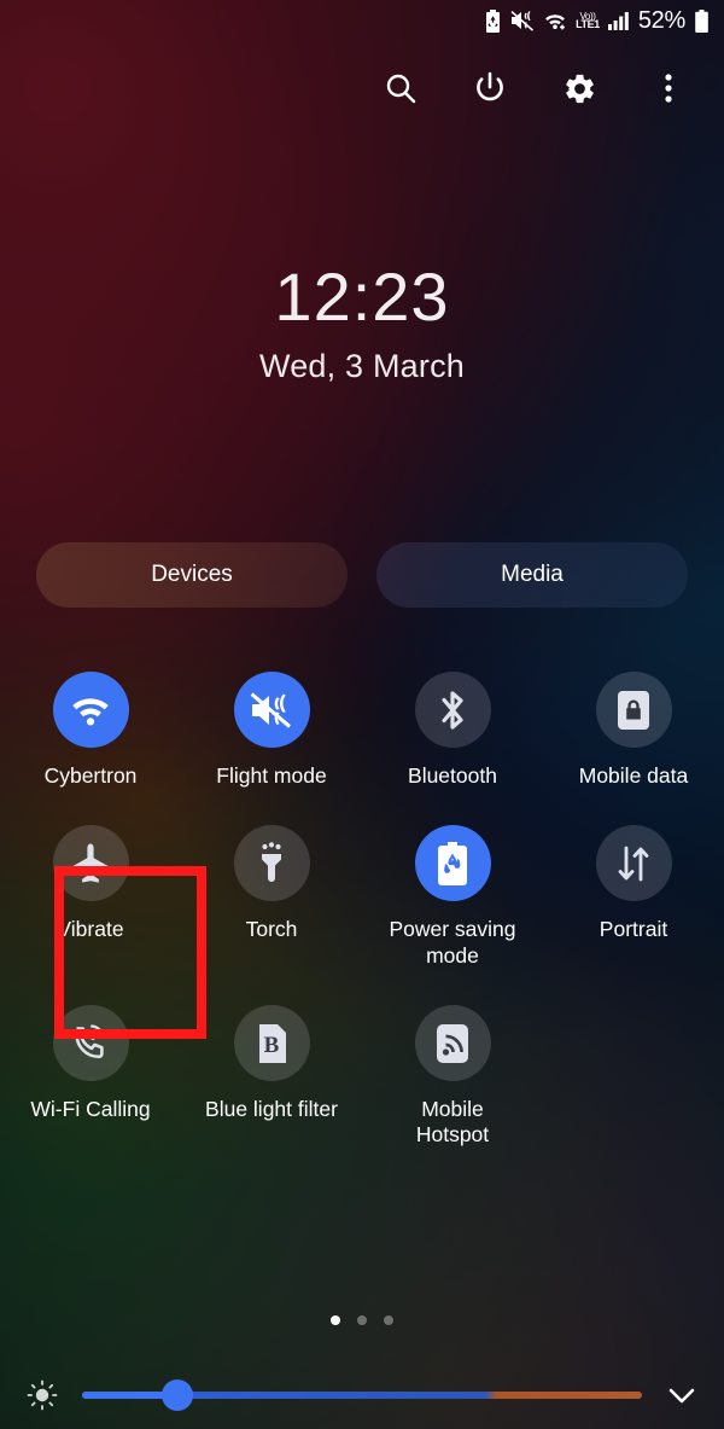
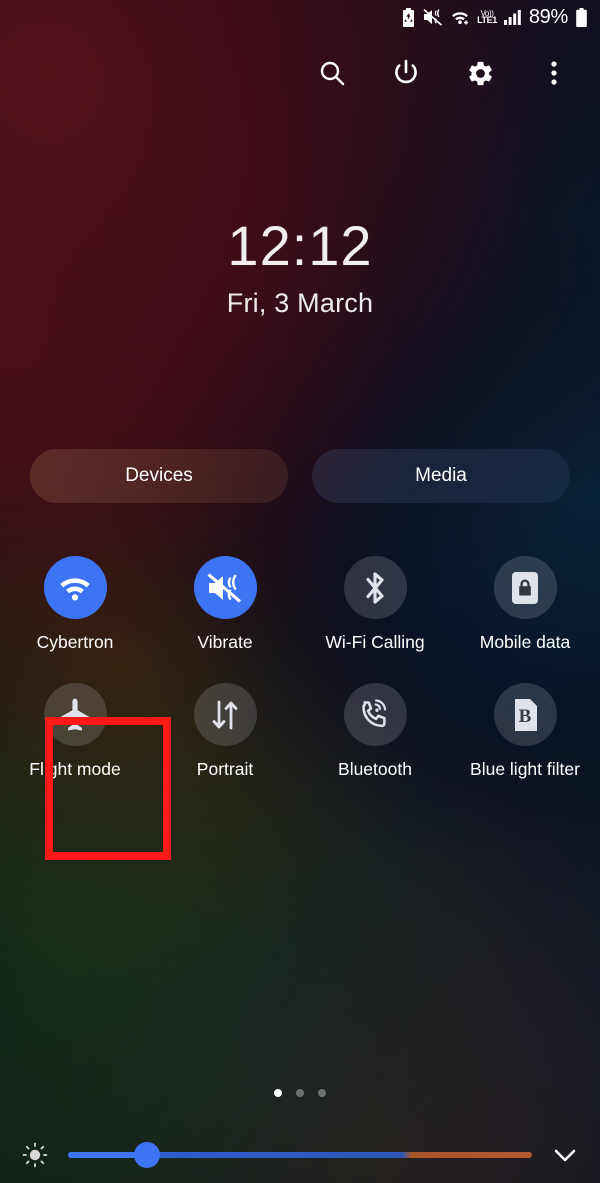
  Vo))
  LTE1
- 52%
+ 89%
- 12:23
+ 12:12
- Wed, 3 March
+ Fri, 3 March
  Devices
  Media
  Cybertron
- Flight mode
+ Vibrate
- Bluetooth
+ Wi-Fi Calling
  Mobile data
- Vibrate
+ Flight mode
- Torch
- Power saving mode
  Portrait
- Wi-Fi Calling
+ Bluetooth
  B
  Blue light filter
- Mobile Hotspot
